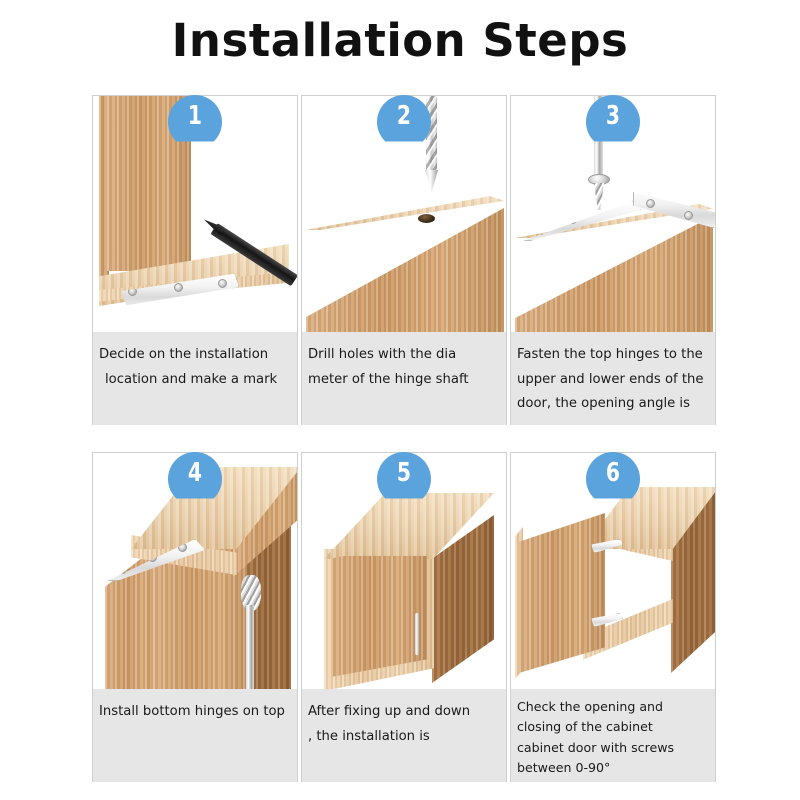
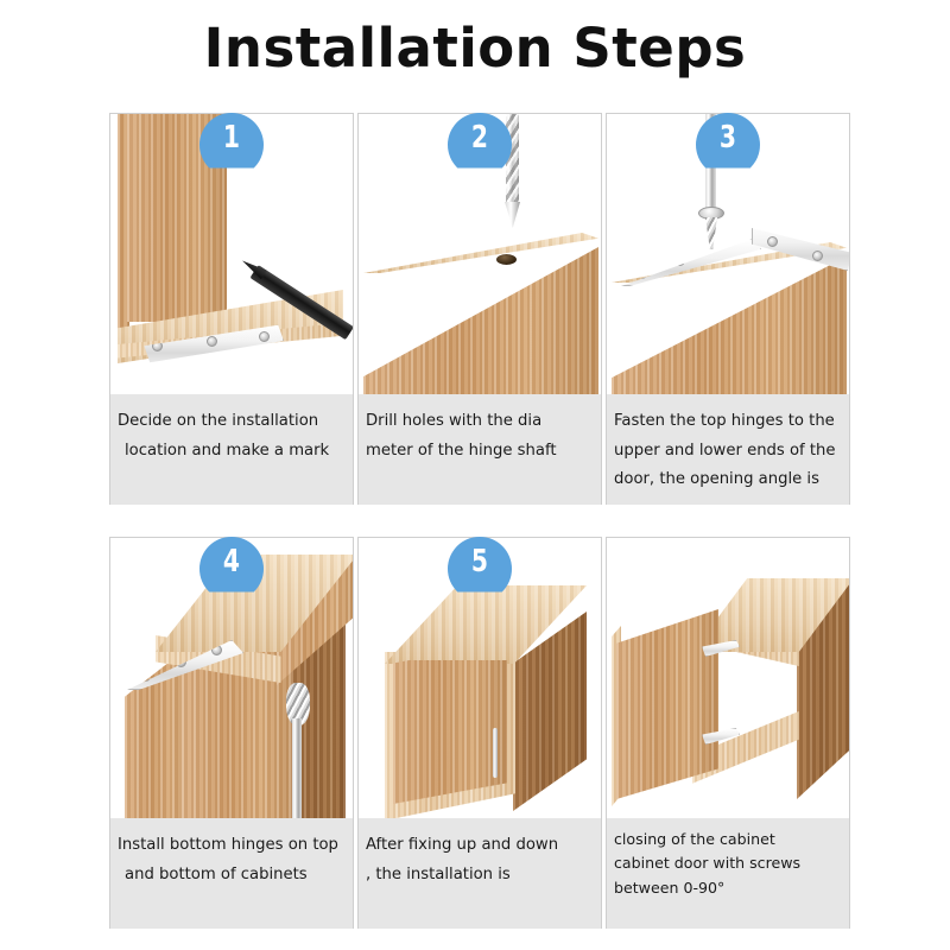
  Installation Steps
  1
  Decide on the installation
  location and make a mark
  2
  Drill holes with the dia
  meter of the hinge shaft
  3
  Fasten the top hinges to the
  upper and lower ends of the
  door, the opening angle is
  4
  Install bottom hinges on top
+ and bottom of cabinets
  5
  After fixing up and down
  , the installation is
- 6
- Check the opening and
  closing of the cabinet
  cabinet door with screws
  between 0-90°
